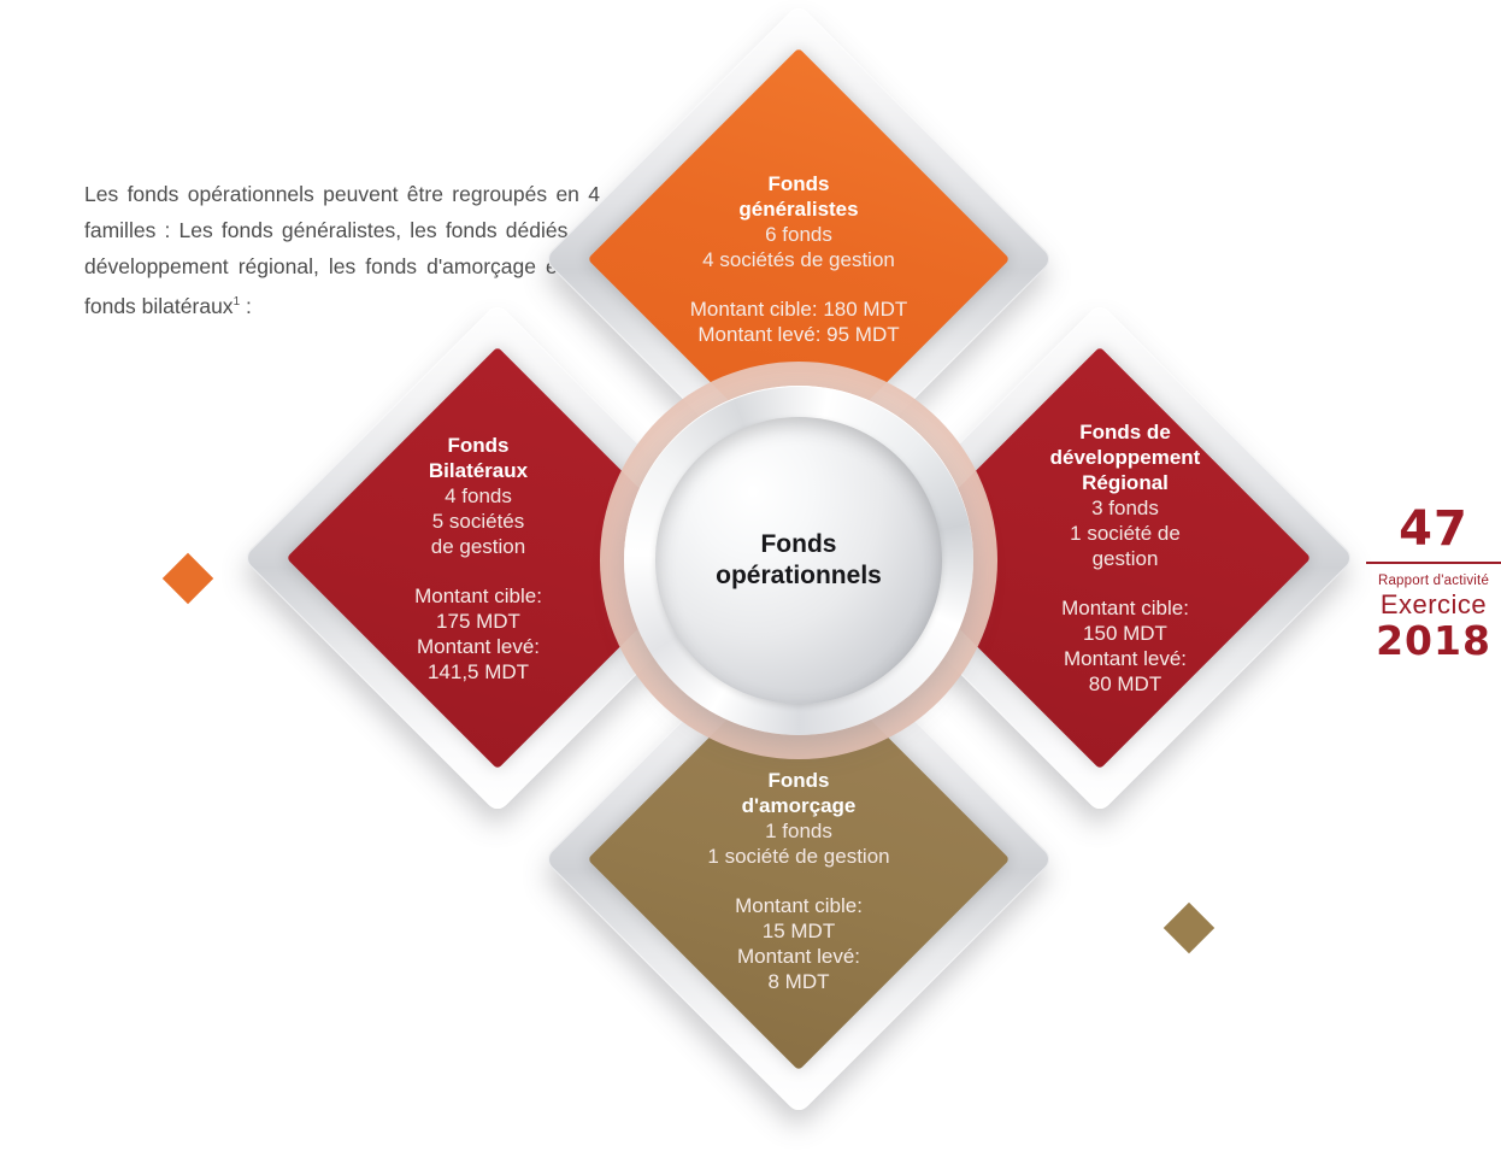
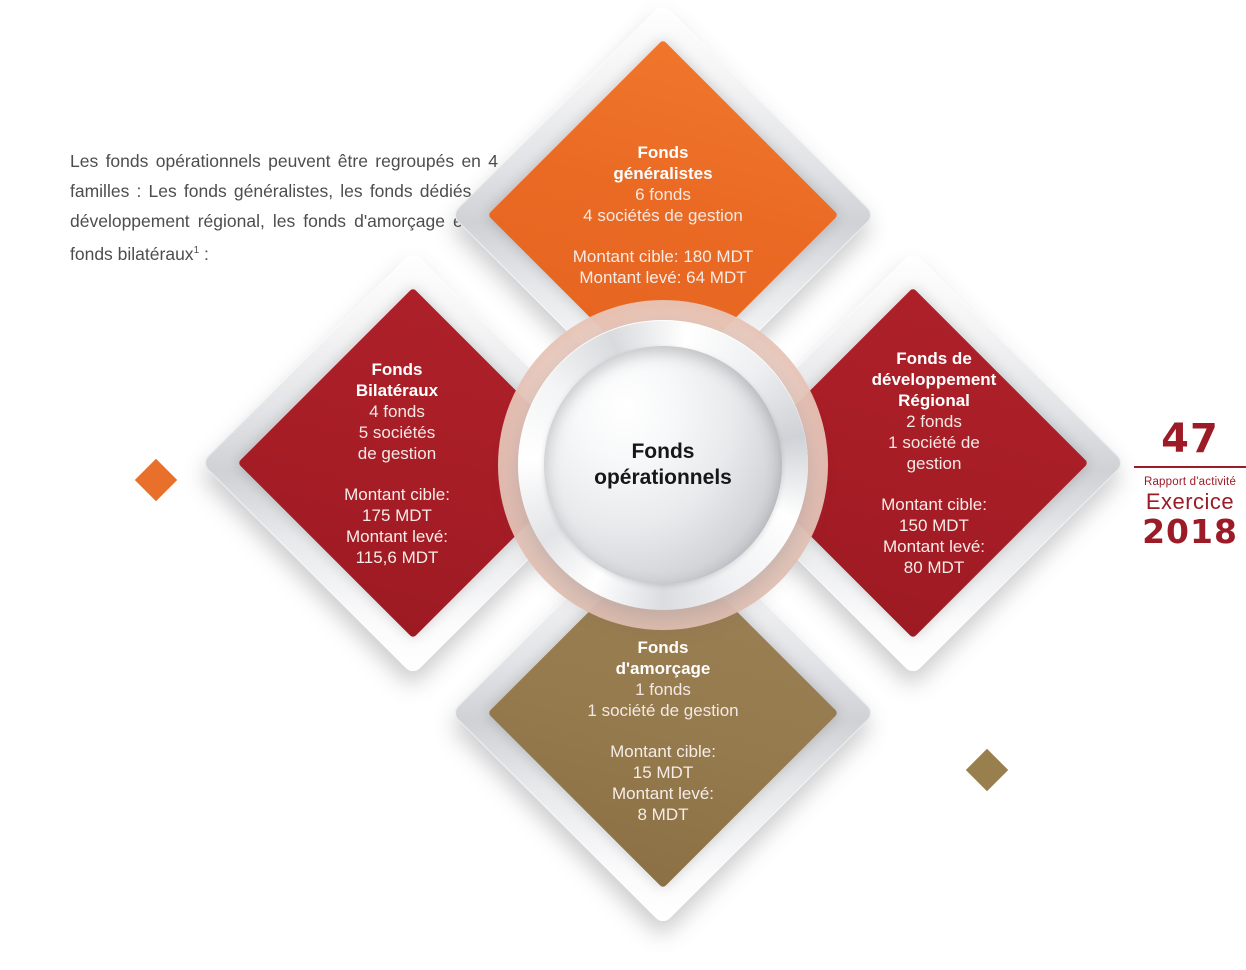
  Les fonds opérationnels peuvent être regroupés en 4 familles : Les fonds généralistes, les fonds dédiés développement régional, les fonds d'amorçage fonds bilatéraux1 :
  Fonds
  généralistes
  6 fonds
  4 sociétés de gestion
  Montant cible: 180 MDT
- Montant levé: 95 MDT
+ Montant levé: 64 MDT
  Fonds de
  développement
  Régional
- 3 fonds
+ 2 fonds
  1 société de
  gestion
  Montant cible:
  150 MDT
  Montant levé:
  80 MDT
  Fonds
  d'amorçage
  1 fonds
  1 société de gestion
  Montant cible:
  15 MDT
  Montant levé:
  8 MDT
  Fonds
  Bilatéraux
  4 fonds
  5 sociétés
  de gestion
  Montant cible:
  175 MDT
  Montant levé:
- 141,5 MDT
+ 115,6 MDT
  Fonds
  opérationnels
  47
  Rapport d'activité
  Exercice
  2018
